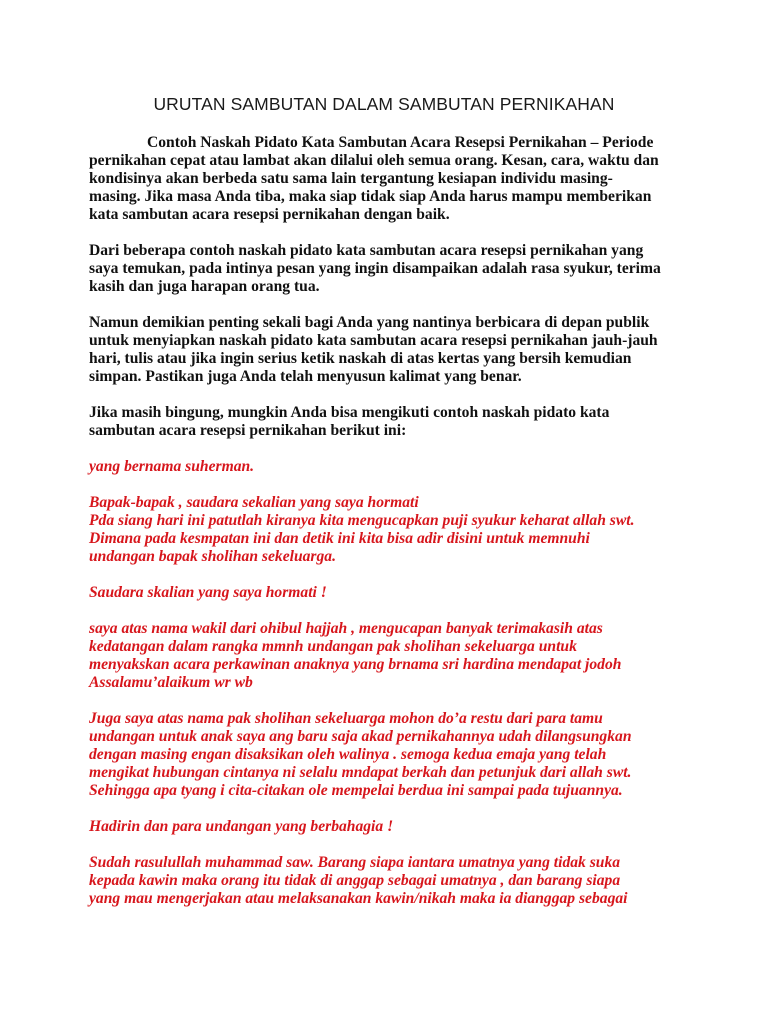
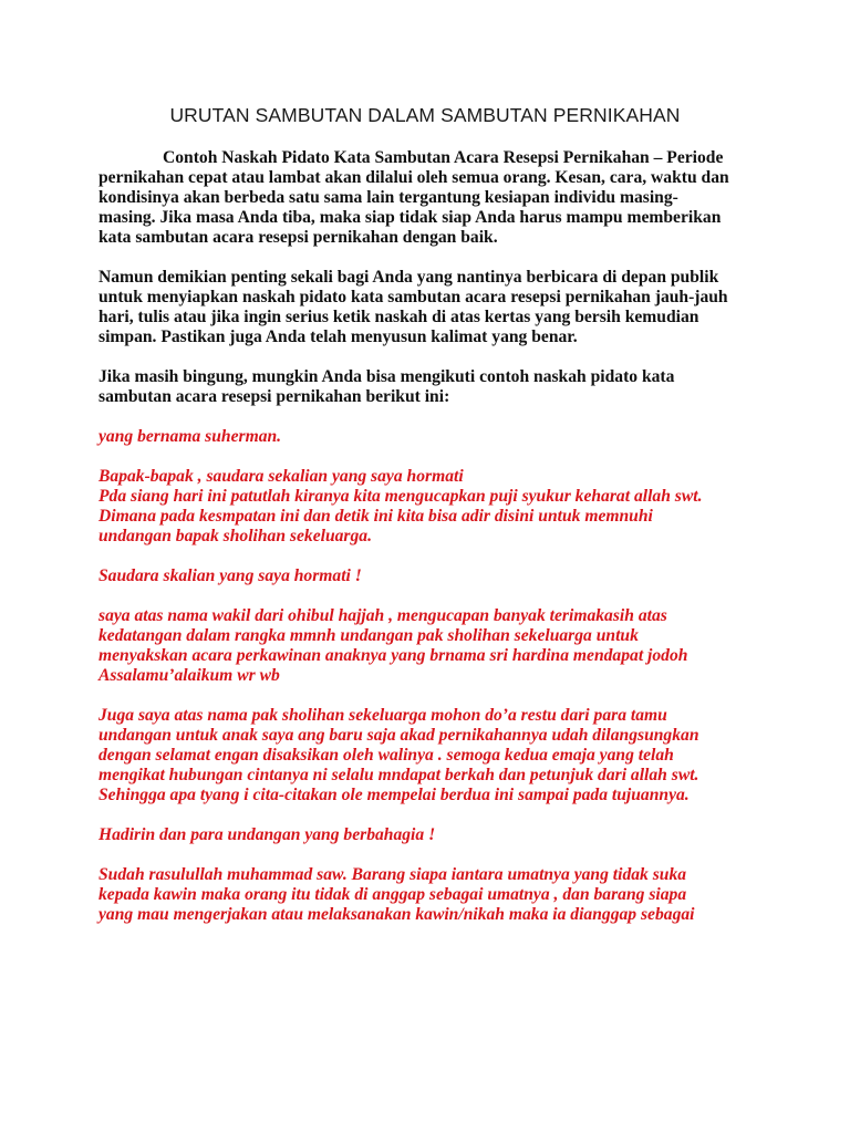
  URUTAN SAMBUTAN DALAM SAMBUTAN PERNIKAHAN
  Contoh Naskah Pidato Kata Sambutan Acara Resepsi Pernikahan – Periode
  pernikahan cepat atau lambat akan dilalui oleh semua orang. Kesan, cara, waktu dan
  kondisinya akan berbeda satu sama lain tergantung kesiapan individu masing-
  masing. Jika masa Anda tiba, maka siap tidak siap Anda harus mampu memberikan
  kata sambutan acara resepsi pernikahan dengan baik.
- Dari beberapa contoh naskah pidato kata sambutan acara resepsi pernikahan yang
- saya temukan, pada intinya pesan yang ingin disampaikan adalah rasa syukur, terima
- kasih dan juga harapan orang tua.
  Namun demikian penting sekali bagi Anda yang nantinya berbicara di depan publik
  untuk menyiapkan naskah pidato kata sambutan acara resepsi pernikahan jauh-jauh
  hari, tulis atau jika ingin serius ketik naskah di atas kertas yang bersih kemudian
  simpan. Pastikan juga Anda telah menyusun kalimat yang benar.
  Jika masih bingung, mungkin Anda bisa mengikuti contoh naskah pidato kata
  sambutan acara resepsi pernikahan berikut ini:
  yang bernama suherman.
  Bapak-bapak , saudara sekalian yang saya hormati
  Pda siang hari ini patutlah kiranya kita mengucapkan puji syukur keharat allah swt.
  Dimana pada kesmpatan ini dan detik ini kita bisa adir disini untuk memnuhi
  undangan bapak sholihan sekeluarga.
  Saudara skalian yang saya hormati !
  saya atas nama wakil dari ohibul hajjah , mengucapan banyak terimakasih atas
  kedatangan dalam rangka mmnh undangan pak sholihan sekeluarga untuk
  menyakskan acara perkawinan anaknya yang brnama sri hardina mendapat jodoh
  Assalamu’alaikum wr wb
  Juga saya atas nama pak sholihan sekeluarga mohon do’a restu dari para tamu
  undangan untuk anak saya ang baru saja akad pernikahannya udah dilangsungkan
- dengan masing engan disaksikan oleh walinya . semoga kedua emaja yang telah
+ dengan selamat engan disaksikan oleh walinya . semoga kedua emaja yang telah
  mengikat hubungan cintanya ni selalu mndapat berkah dan petunjuk dari allah swt.
  Sehingga apa tyang i cita-citakan ole mempelai berdua ini sampai pada tujuannya.
  Hadirin dan para undangan yang berbahagia !
  Sudah rasulullah muhammad saw. Barang siapa iantara umatnya yang tidak suka
  kepada kawin maka orang itu tidak di anggap sebagai umatnya , dan barang siapa
  yang mau mengerjakan atau melaksanakan kawin/nikah maka ia dianggap sebagai
